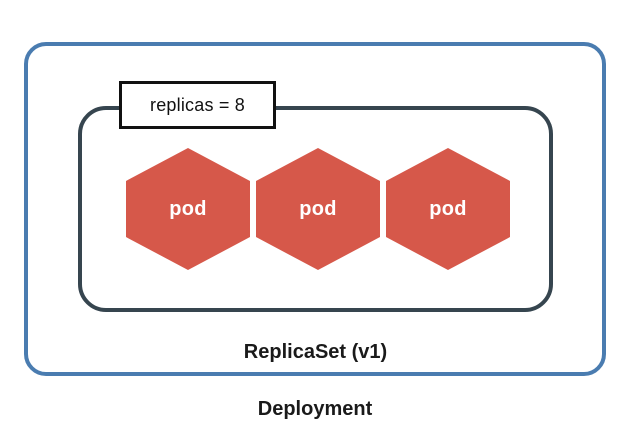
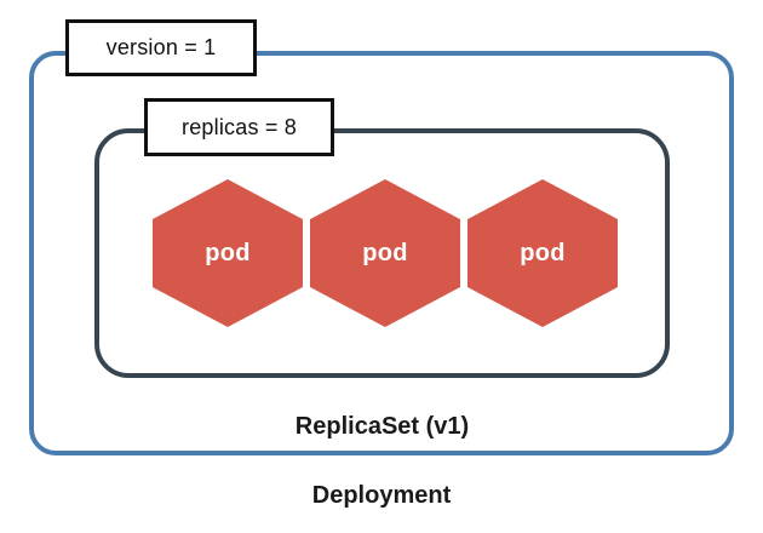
+ version = 1
  replicas = 8
  pod
  pod
  pod
  ReplicaSet (v1)
  Deployment
